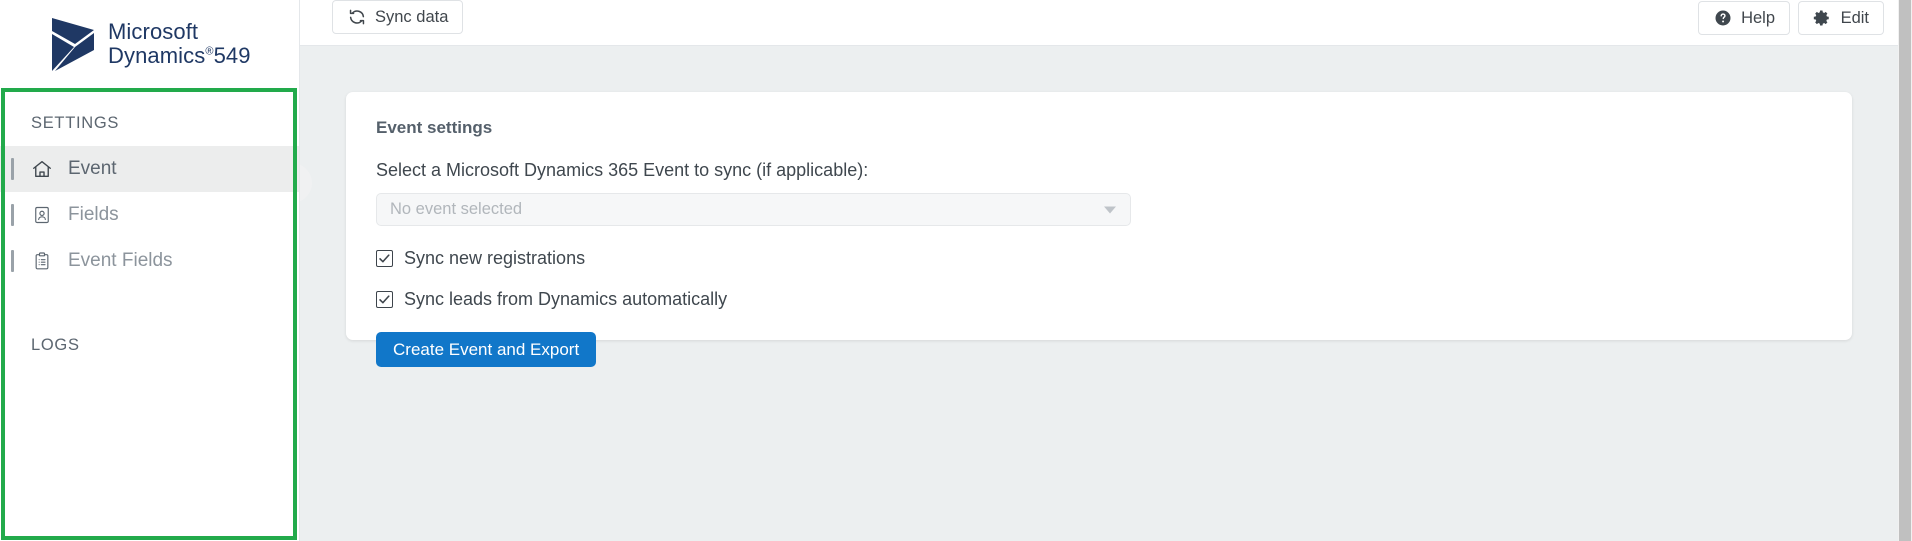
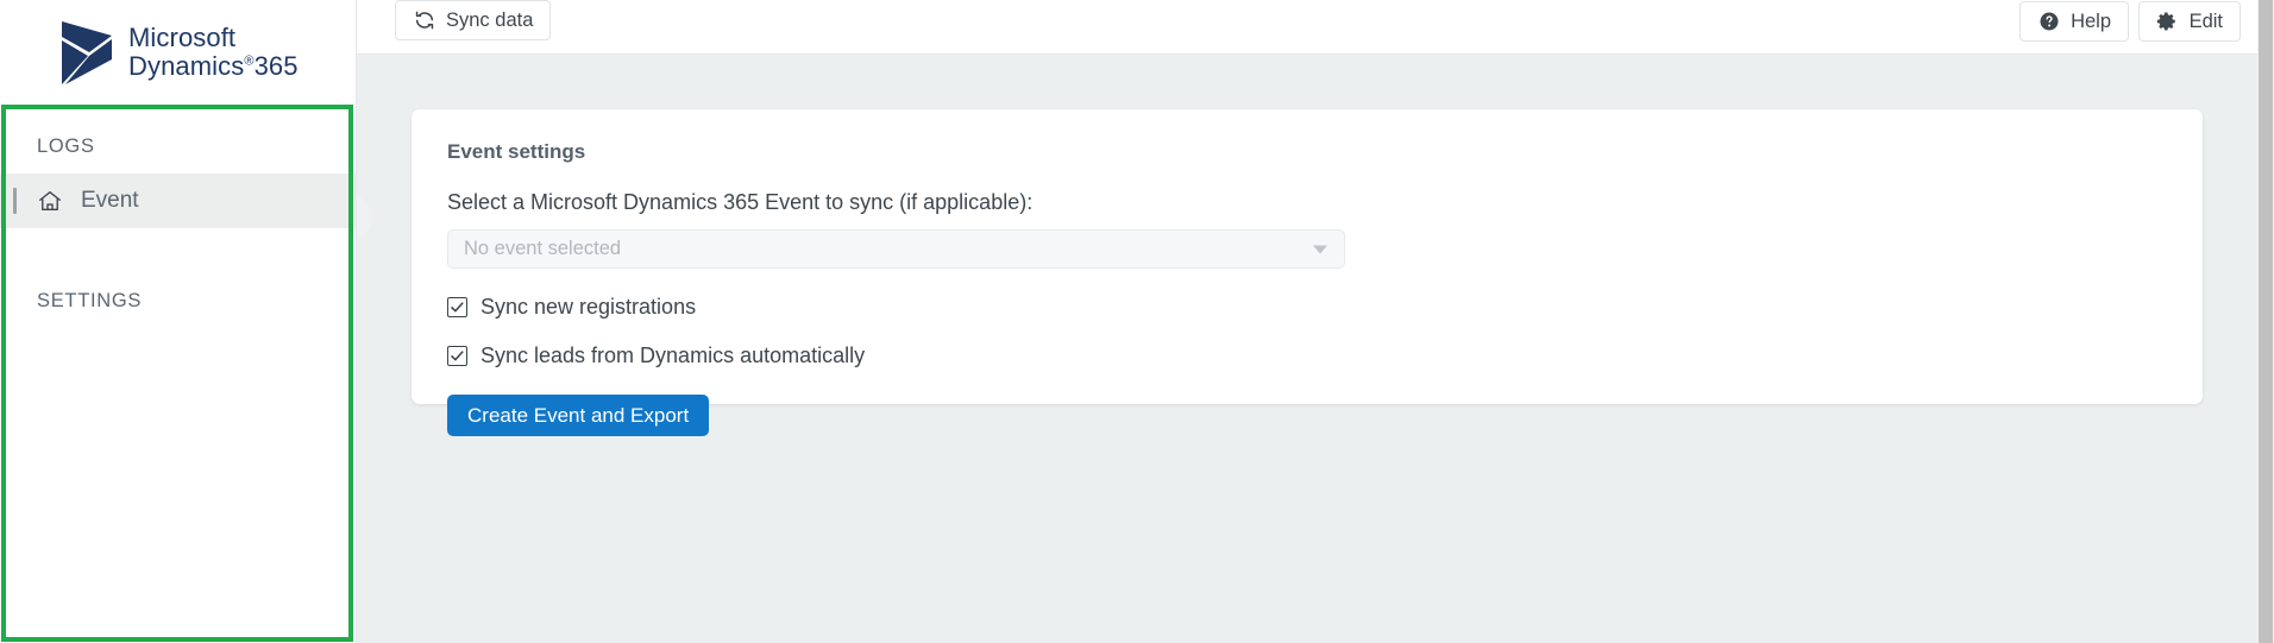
  Microsoft
- Dynamics®549
+ Dynamics®365
- SETTINGS
+ LOGS
  Event
- Fields
- Event Fields
- LOGS
+ SETTINGS
  Sync data
  Help
  Edit
  Event settings
  Select a Microsoft Dynamics 365 Event to sync (if applicable):
  No event selected
  Sync new registrations
  Sync leads from Dynamics automatically
  Create Event and Export
